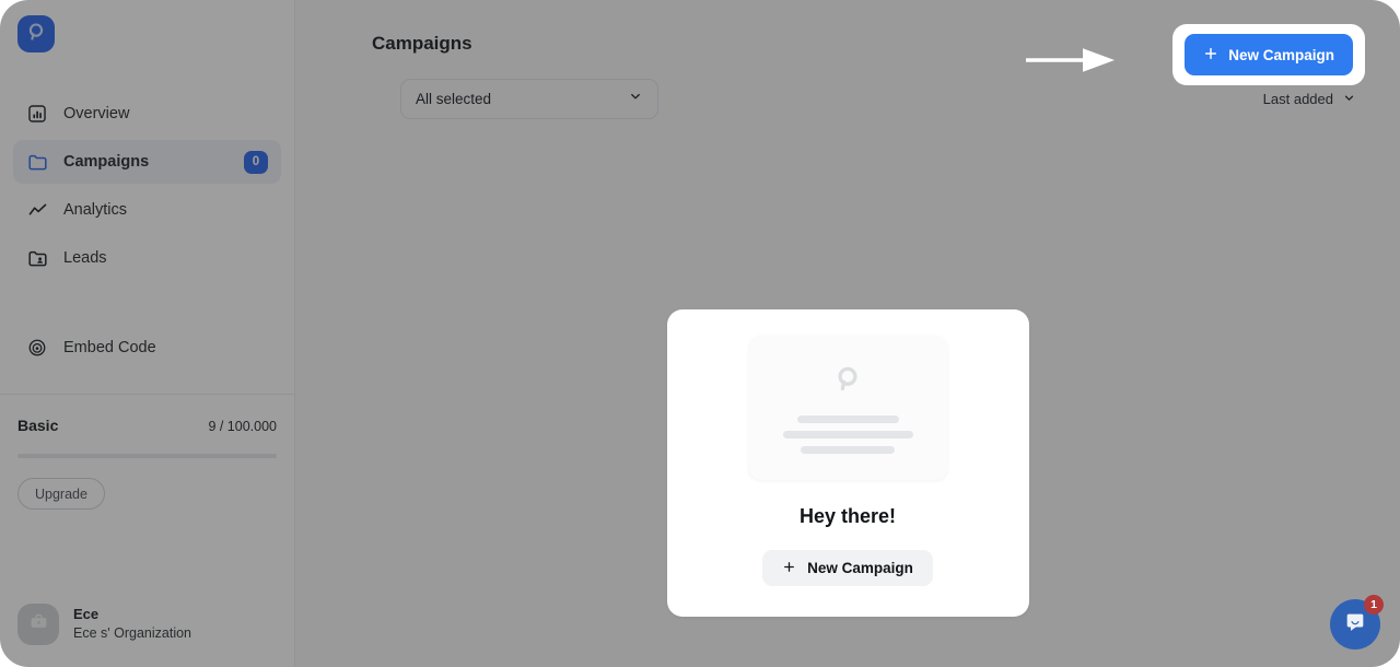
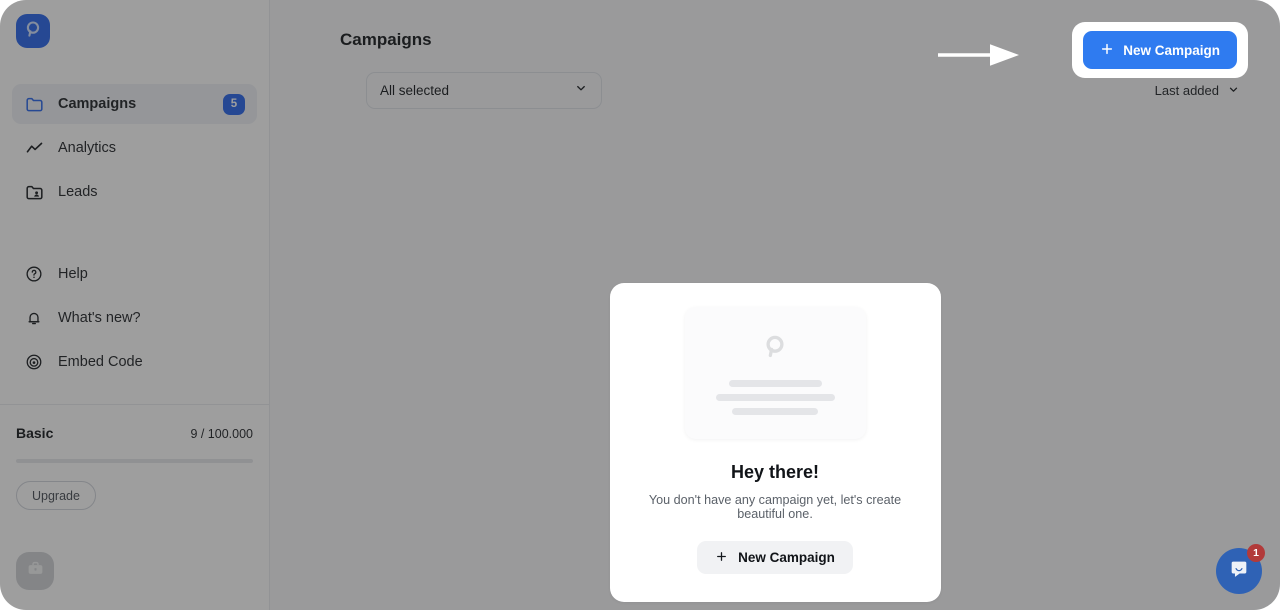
- Overview
  Campaigns
- 0
+ 5
  Analytics
  Leads
+ Help
+ What's new?
  Embed Code
  Basic
  9 / 100.000
  Upgrade
- Ece
- Ece s' Organization
  Campaigns
  All selected
  Last added
  Hey there!
+ You don't have any campaign yet, let's create beautiful one.
  New Campaign
  New Campaign
  1
